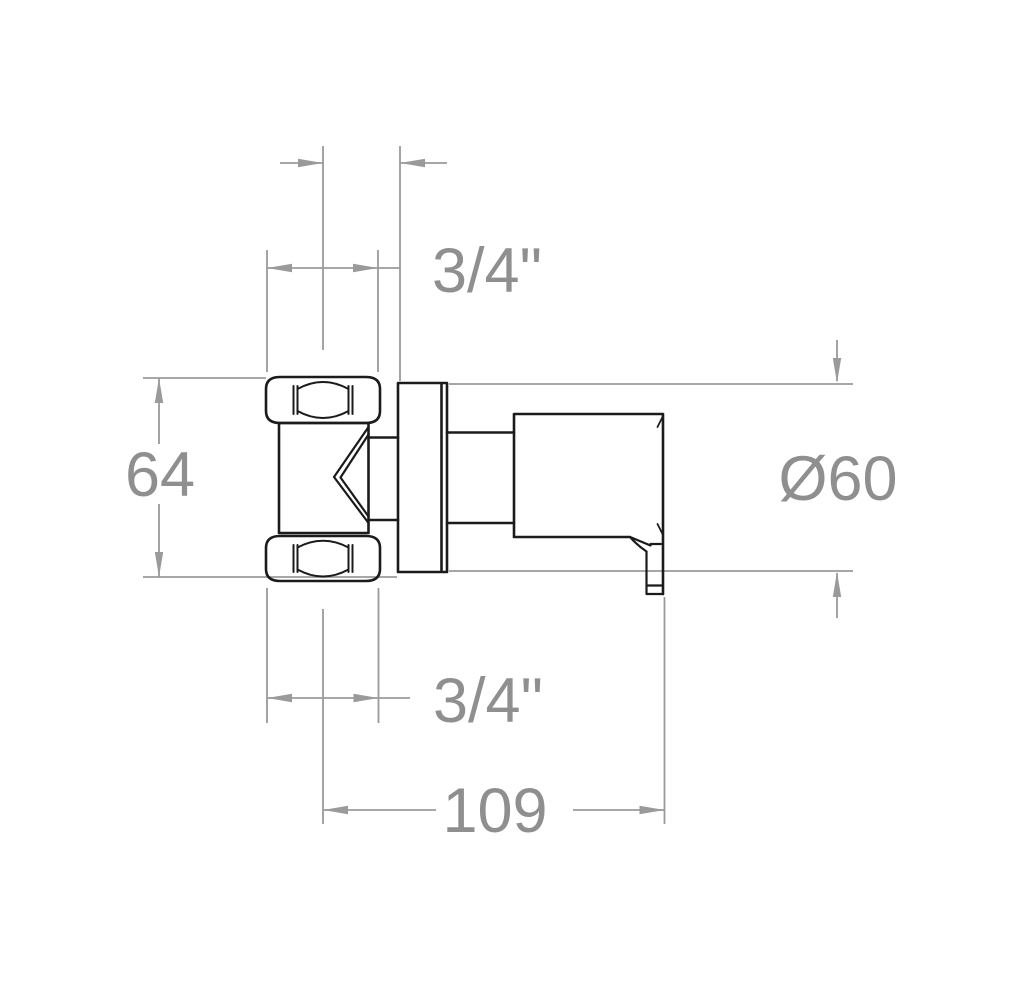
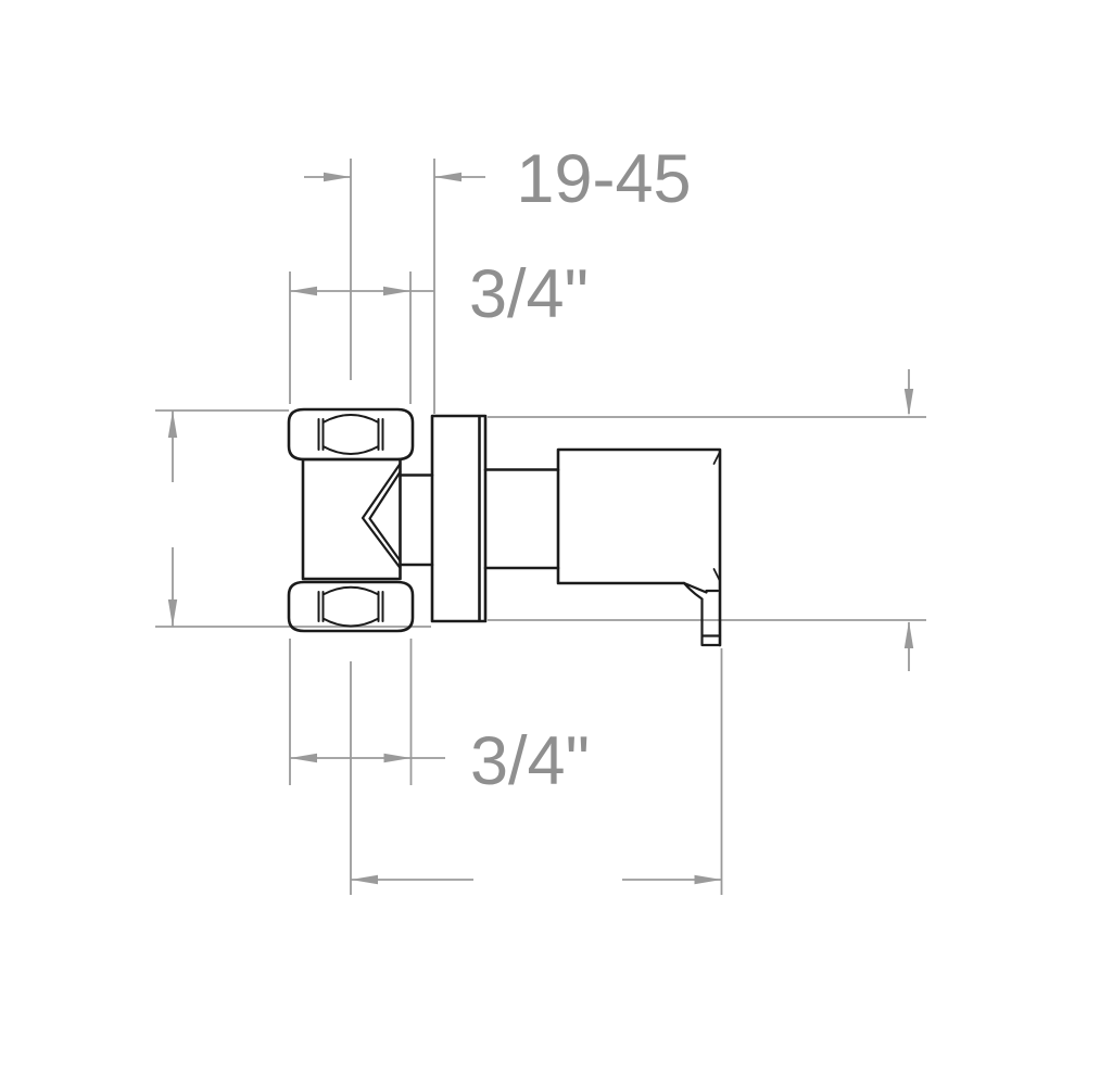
+ 19-45
  3/4"
- 64
- Ø60
  3/4"
- 109
